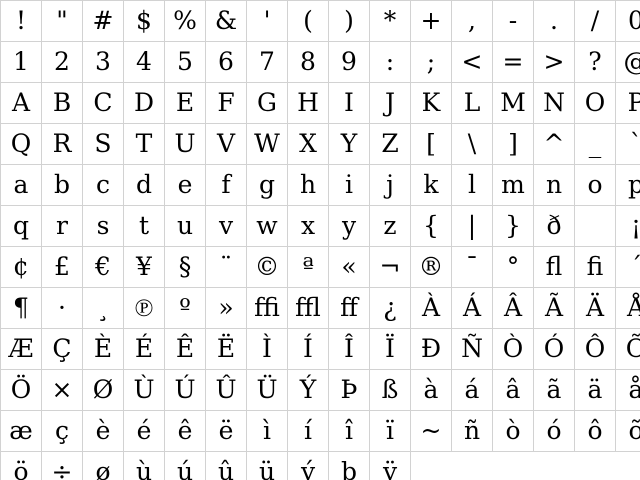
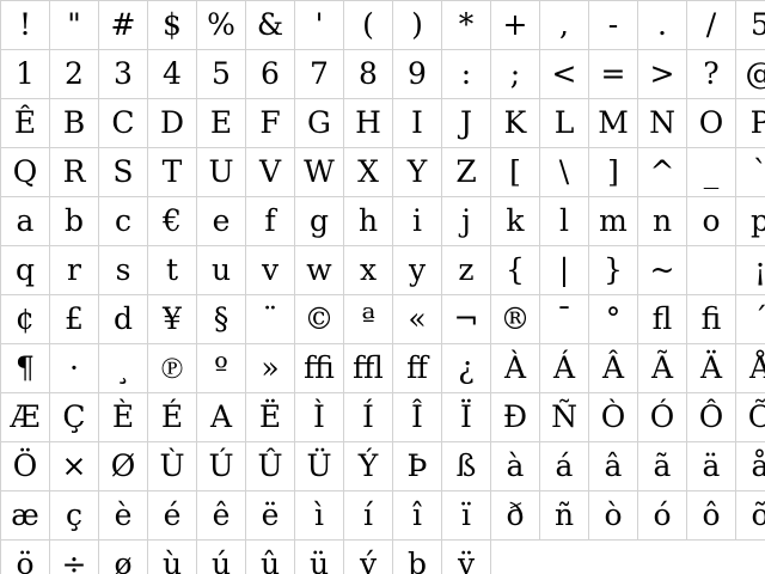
- !	"	#	$	%	&	'	(	)	*	+	,	-	.	/	0
+ !	"	#	$	%	&	'	(	)	*	+	,	-	.	/	5
  1	2	3	4	5	6	7	8	9	:	;	<	=	>	?	@
- A	B	C	D	E	F	G	H	I	J	K	L	M	N	O	P
+ Ê	B	C	D	E	F	G	H	I	J	K	L	M	N	O	P
  Q	R	S	T	U	V	W	X	Y	Z	[	\	]	^	_	`
- a	b	c	d	e	f	g	h	i	j	k	l	m	n	o	p
+ a	b	c	€	e	f	g	h	i	j	k	l	m	n	o	p
- q	r	s	t	u	v	w	x	y	z	{	|	}	ð		¡
+ q	r	s	t	u	v	w	x	y	z	{	|	}	~		¡
- ¢	£	€	¥	§	¨	©	ª	«	¬	®	¯	°	ﬂ	ﬁ	´
+ ¢	£	d	¥	§	¨	©	ª	«	¬	®	¯	°	ﬂ	ﬁ	´
  ¶	·	¸	℗	º	»	ﬃ	ﬄ	ﬀ	¿	À	Á	Â	Ã	Ä	Å
- Æ	Ç	È	É	Ê	Ë	Ì	Í	Î	Ï	Ð	Ñ	Ò	Ó	Ô	Õ
+ Æ	Ç	È	É	A	Ë	Ì	Í	Î	Ï	Ð	Ñ	Ò	Ó	Ô	Õ
  Ö	×	Ø	Ù	Ú	Û	Ü	Ý	Þ	ß	à	á	â	ã	ä	å
- æ	ç	è	é	ê	ë	ì	í	î	ï	~	ñ	ò	ó	ô	õ
+ æ	ç	è	é	ê	ë	ì	í	î	ï	ð	ñ	ò	ó	ô	õ
  ö	÷	ø	ù	ú	û	ü	ý	þ	ÿ
